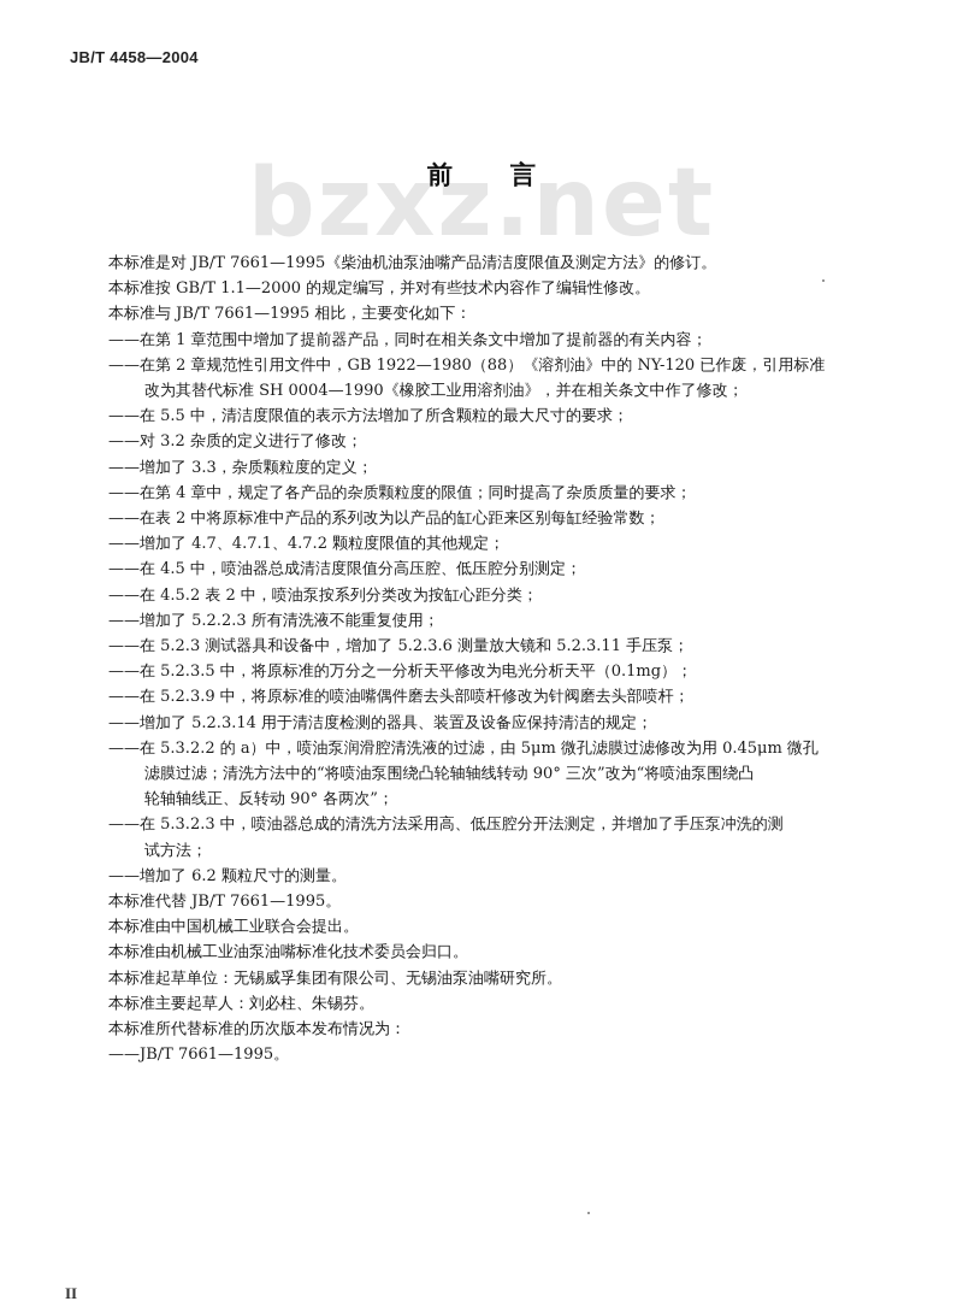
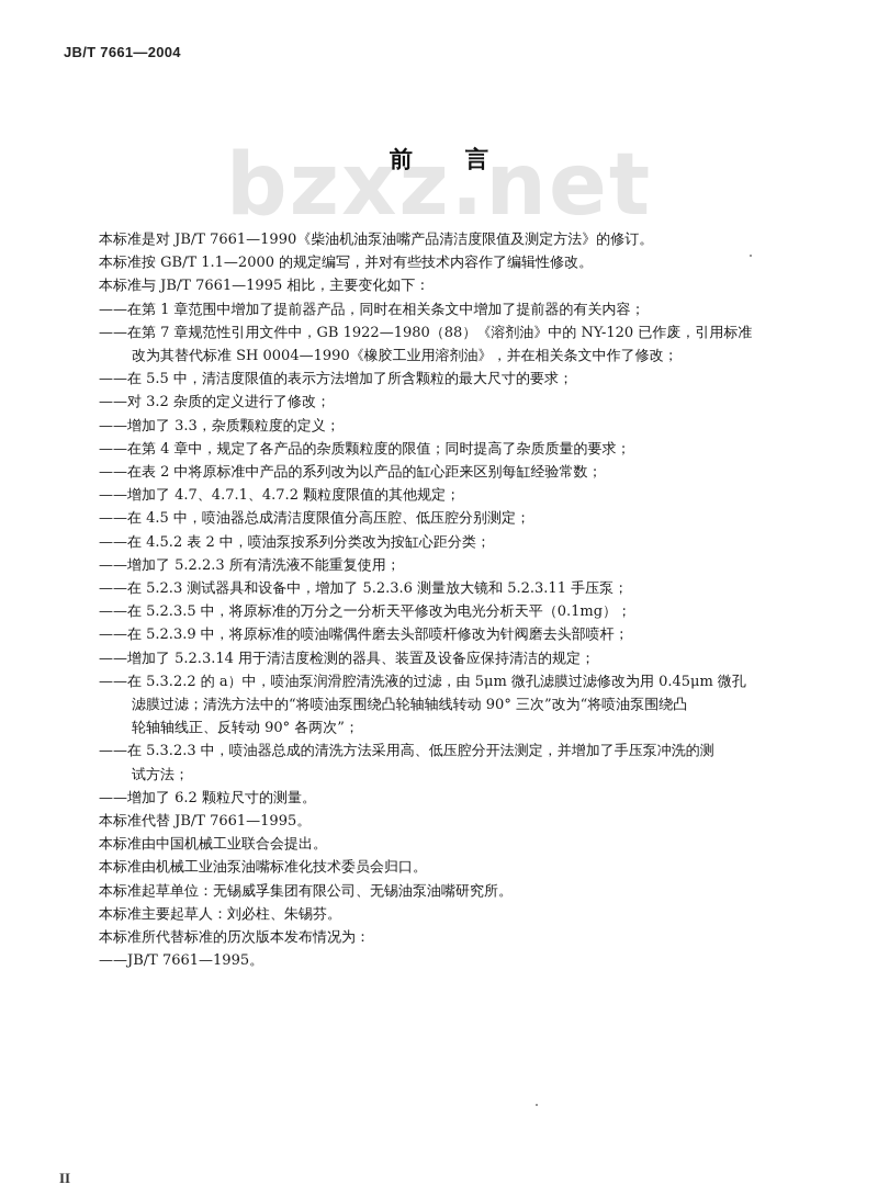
- JB/T 4458—2004
+ JB/T 7661—2004
  bzxz.net
  前 言
- 本标准是对 JB/T 7661—1995《柴油机油泵油嘴产品清洁度限值及测定方法》的修订。
+ 本标准是对 JB/T 7661—1990《柴油机油泵油嘴产品清洁度限值及测定方法》的修订。
  本标准按 GB/T 1.1—2000 的规定编写，并对有些技术内容作了编辑性修改。
  本标准与 JB/T 7661—1995 相比，主要变化如下：
  ——在第 1 章范围中增加了提前器产品，同时在相关条文中增加了提前器的有关内容；
- ——在第 2 章规范性引用文件中，GB 1922—1980（88）《溶剂油》中的 NY-120 已作废，引用标准
+ ——在第 7 章规范性引用文件中，GB 1922—1980（88）《溶剂油》中的 NY-120 已作废，引用标准
  改为其替代标准 SH 0004—1990《橡胶工业用溶剂油》，并在相关条文中作了修改；
  ——在 5.5 中，清洁度限值的表示方法增加了所含颗粒的最大尺寸的要求；
  ——对 3.2 杂质的定义进行了修改；
  ——增加了 3.3，杂质颗粒度的定义；
  ——在第 4 章中，规定了各产品的杂质颗粒度的限值；同时提高了杂质质量的要求；
  ——在表 2 中将原标准中产品的系列改为以产品的缸心距来区别每缸经验常数；
  ——增加了 4.7、4.7.1、4.7.2 颗粒度限值的其他规定；
  ——在 4.5 中，喷油器总成清洁度限值分高压腔、低压腔分别测定；
  ——在 4.5.2 表 2 中，喷油泵按系列分类改为按缸心距分类；
  ——增加了 5.2.2.3 所有清洗液不能重复使用；
  ——在 5.2.3 测试器具和设备中，增加了 5.2.3.6 测量放大镜和 5.2.3.11 手压泵；
  ——在 5.2.3.5 中，将原标准的万分之一分析天平修改为电光分析天平（0.1mg）；
  ——在 5.2.3.9 中，将原标准的喷油嘴偶件磨去头部喷杆修改为针阀磨去头部喷杆；
  ——增加了 5.2.3.14 用于清洁度检测的器具、装置及设备应保持清洁的规定；
  ——在 5.3.2.2 的 a）中，喷油泵润滑腔清洗液的过滤，由 5μm 微孔滤膜过滤修改为用 0.45μm 微孔
  滤膜过滤；清洗方法中的“将喷油泵围绕凸轮轴轴线转动 90° 三次”改为“将喷油泵围绕凸
  轮轴轴线正、反转动 90° 各两次”；
  ——在 5.3.2.3 中，喷油器总成的清洗方法采用高、低压腔分开法测定，并增加了手压泵冲洗的测
  试方法；
  ——增加了 6.2 颗粒尺寸的测量。
  本标准代替 JB/T 7661—1995。
  本标准由中国机械工业联合会提出。
  本标准由机械工业油泵油嘴标准化技术委员会归口。
  本标准起草单位：无锡威孚集团有限公司、无锡油泵油嘴研究所。
  本标准主要起草人：刘必柱、朱锡芬。
  本标准所代替标准的历次版本发布情况为：
  ——JB/T 7661—1995。
  II
